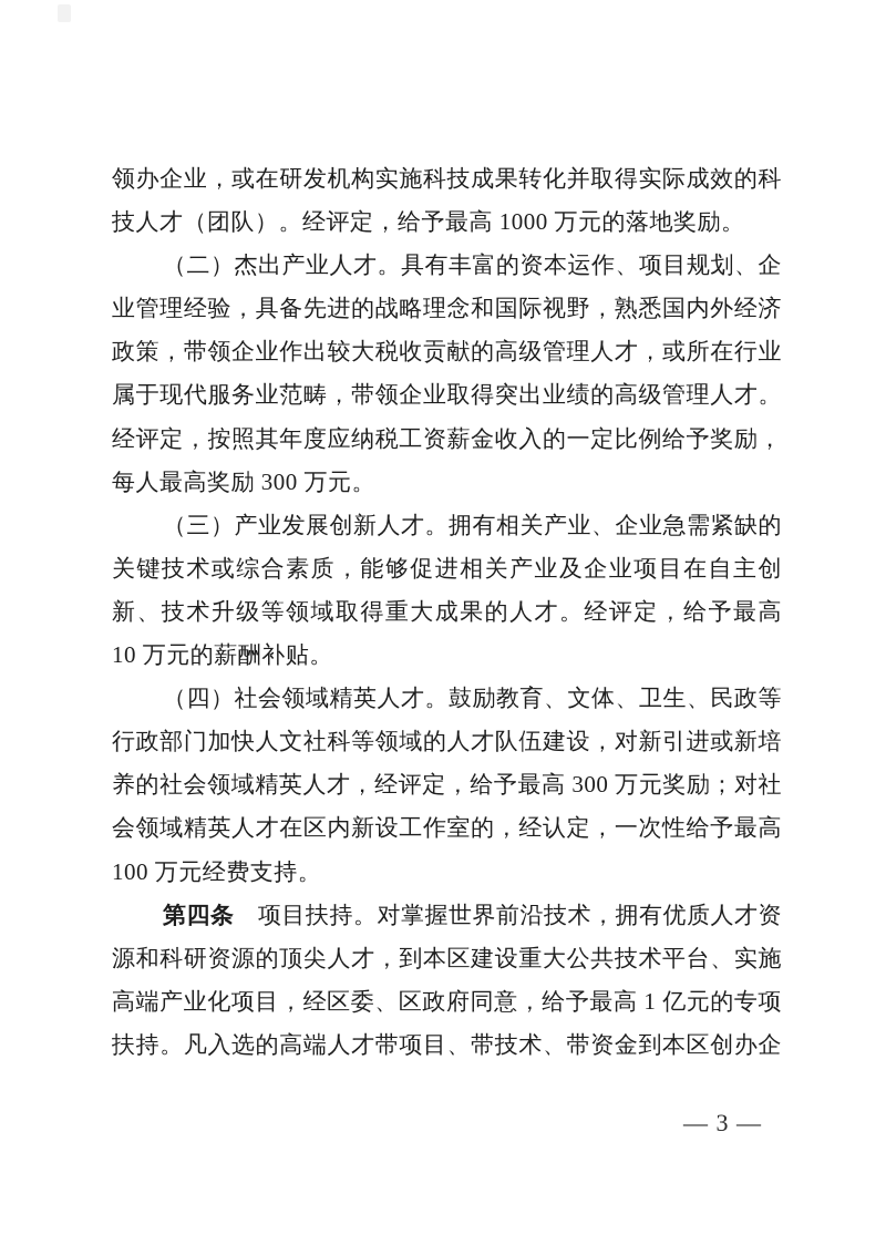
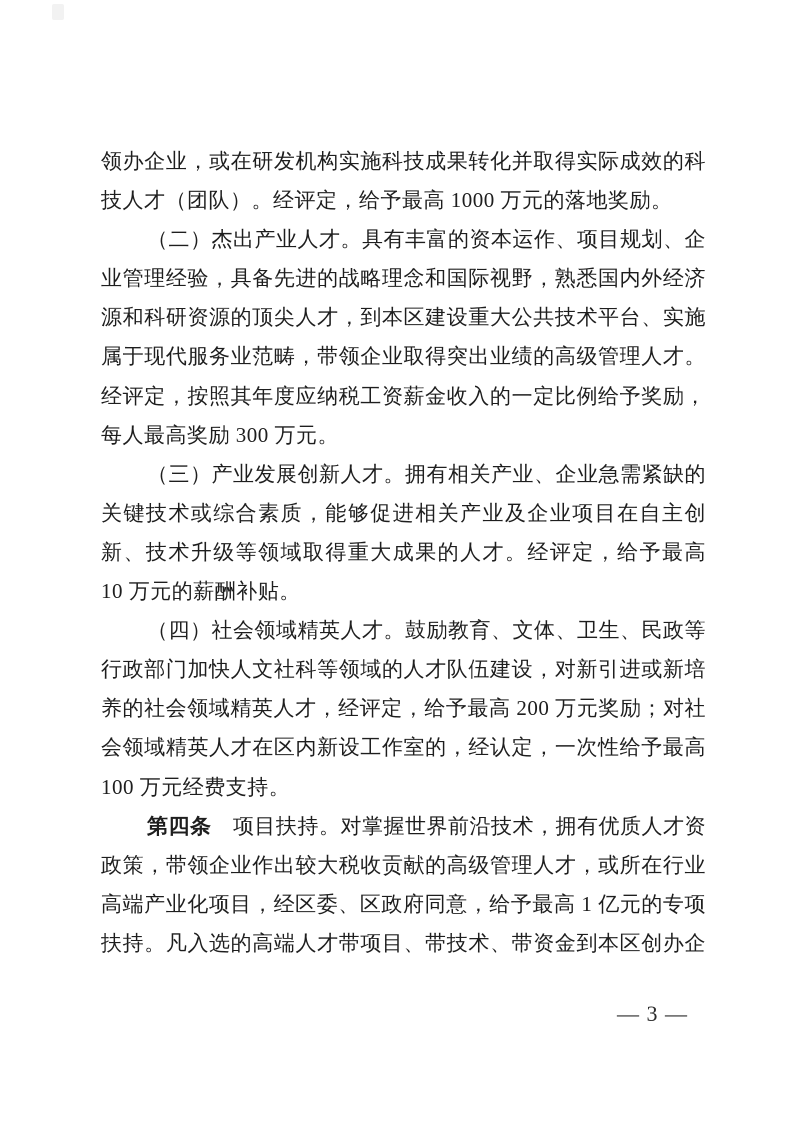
  领办企业，或在研发机构实施科技成果转化并取得实际成效的科
  技人才（团队）。经评定，给予最高 1000 万元的落地奖励。
  （二）杰出产业人才。具有丰富的资本运作、项目规划、企
  业管理经验，具备先进的战略理念和国际视野，熟悉国内外经济
- 政策，带领企业作出较大税收贡献的高级管理人才，或所在行业
+ 源和科研资源的顶尖人才，到本区建设重大公共技术平台、实施
  属于现代服务业范畴，带领企业取得突出业绩的高级管理人才。
  经评定，按照其年度应纳税工资薪金收入的一定比例给予奖励，
  每人最高奖励 300 万元。
  （三）产业发展创新人才。拥有相关产业、企业急需紧缺的
  关键技术或综合素质，能够促进相关产业及企业项目在自主创
  新、技术升级等领域取得重大成果的人才。经评定，给予最高
  10 万元的薪酬补贴。
  （四）社会领域精英人才。鼓励教育、文体、卫生、民政等
  行政部门加快人文社科等领域的人才队伍建设，对新引进或新培
- 养的社会领域精英人才，经评定，给予最高 300 万元奖励；对社
+ 养的社会领域精英人才，经评定，给予最高 200 万元奖励；对社
  会领域精英人才在区内新设工作室的，经认定，一次性给予最高
  100 万元经费支持。
  第四条 项目扶持。对掌握世界前沿技术，拥有优质人才资
- 源和科研资源的顶尖人才，到本区建设重大公共技术平台、实施
+ 政策，带领企业作出较大税收贡献的高级管理人才，或所在行业
  高端产业化项目，经区委、区政府同意，给予最高 1 亿元的专项
  扶持。凡入选的高端人才带项目、带技术、带资金到本区创办企
  — 3 —
